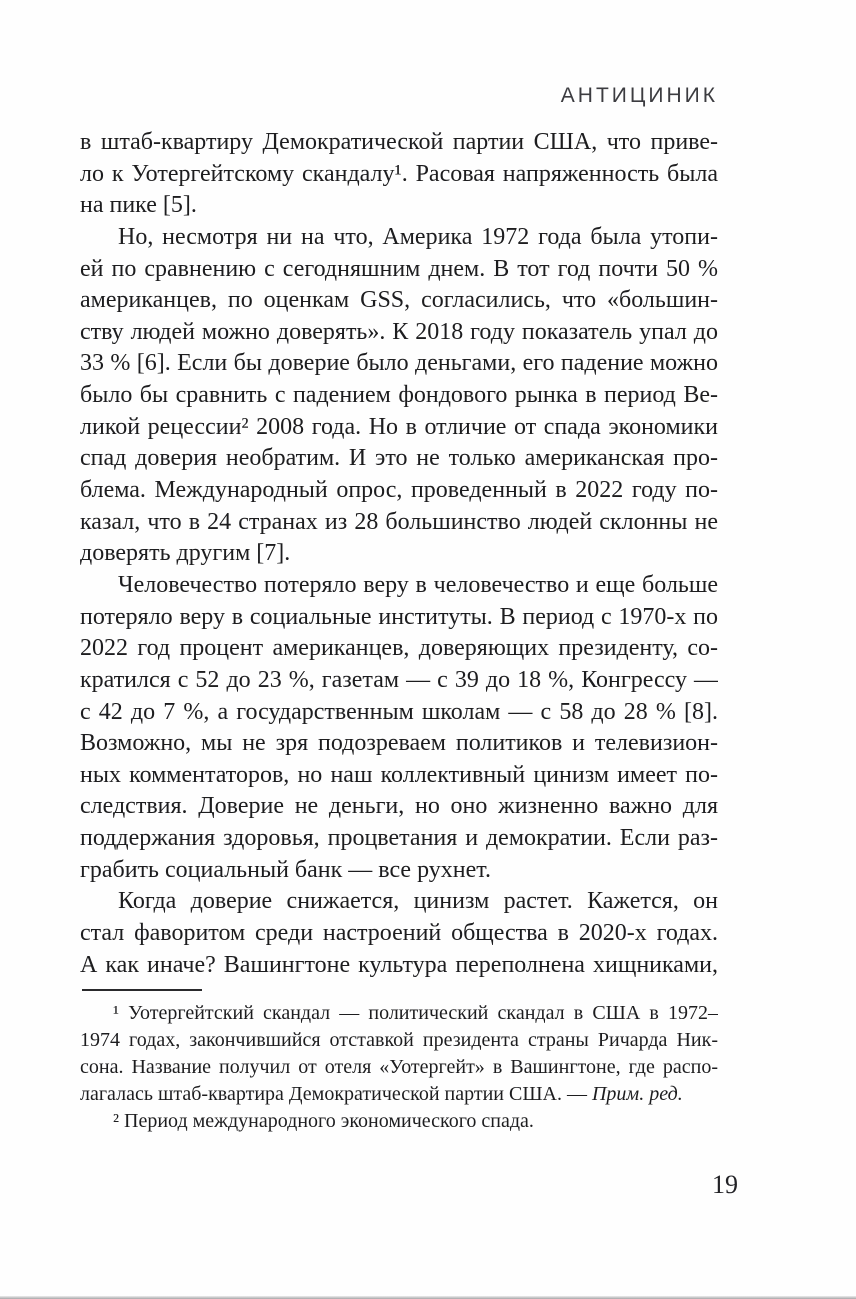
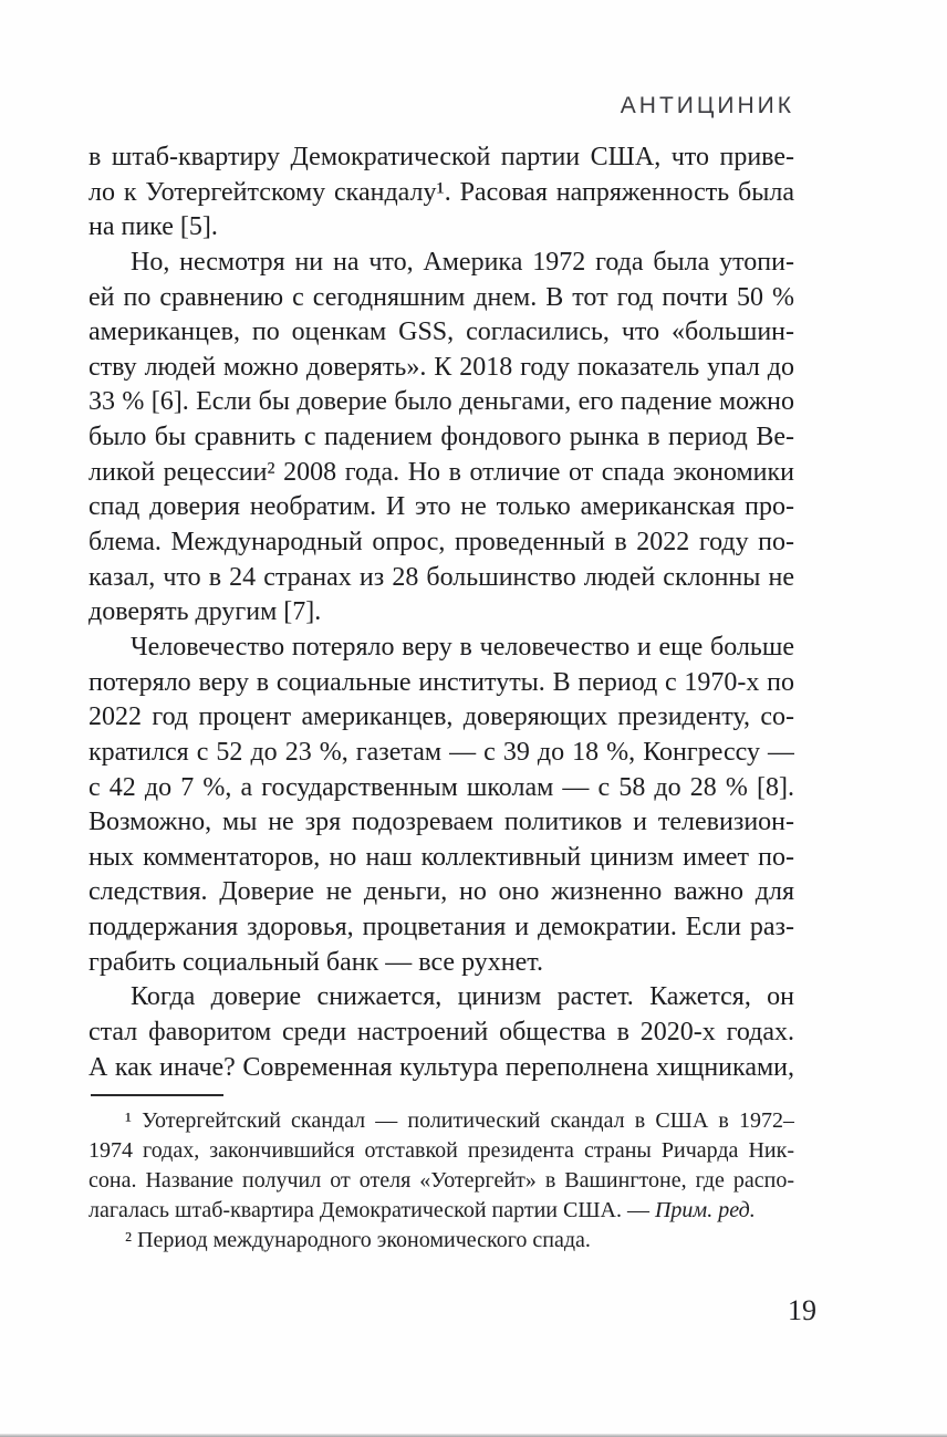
  АНТИЦИНИК
  в штаб-квартиру Демократической партии США, что приве-
  ло к Уотергейтскому скандалу¹. Расовая напряженность была
  на пике [5].
  Но, несмотря ни на что, Америка 1972 года была утопи-
  ей по сравнению с сегодняшним днем. В тот год почти 50 %
  американцев, по оценкам GSS, согласились, что «большин-
  ству людей можно доверять». К 2018 году показатель упал до
  33 % [6]. Если бы доверие было деньгами, его падение можно
  было бы сравнить с падением фондового рынка в период Ве-
  ликой рецессии² 2008 года. Но в отличие от спада экономики
  спад доверия необратим. И это не только американская про-
  блема. Международный опрос, проведенный в 2022 году по-
  казал, что в 24 странах из 28 большинство людей склонны не
  доверять другим [7].
  Человечество потеряло веру в человечество и еще больше
  потеряло веру в социальные институты. В период с 1970-х по
  2022 год процент американцев, доверяющих президенту, со-
  кратился с 52 до 23 %, газетам — с 39 до 18 %, Конгрессу —
  с 42 до 7 %, а государственным школам — с 58 до 28 % [8].
  Возможно, мы не зря подозреваем политиков и телевизион-
  ных комментаторов, но наш коллективный цинизм имеет по-
  следствия. Доверие не деньги, но оно жизненно важно для
  поддержания здоровья, процветания и демократии. Если раз-
  грабить социальный банк — все рухнет.
  Когда доверие снижается, цинизм растет. Кажется, он
  стал фаворитом среди настроений общества в 2020-х годах.
- А как иначе? Вашингтоне культура переполнена хищниками,
+ А как иначе? Современная культура переполнена хищниками,
  ¹ Уотергейтский скандал — политический скандал в США в 1972–
  1974 годах, закончившийся отставкой президента страны Ричарда Ник-
  сона. Название получил от отеля «Уотергейт» в Вашингтоне, где распо-
  лагалась штаб-квартира Демократической партии США. — Прим. ред.
  ² Период международного экономического спада.
  19
